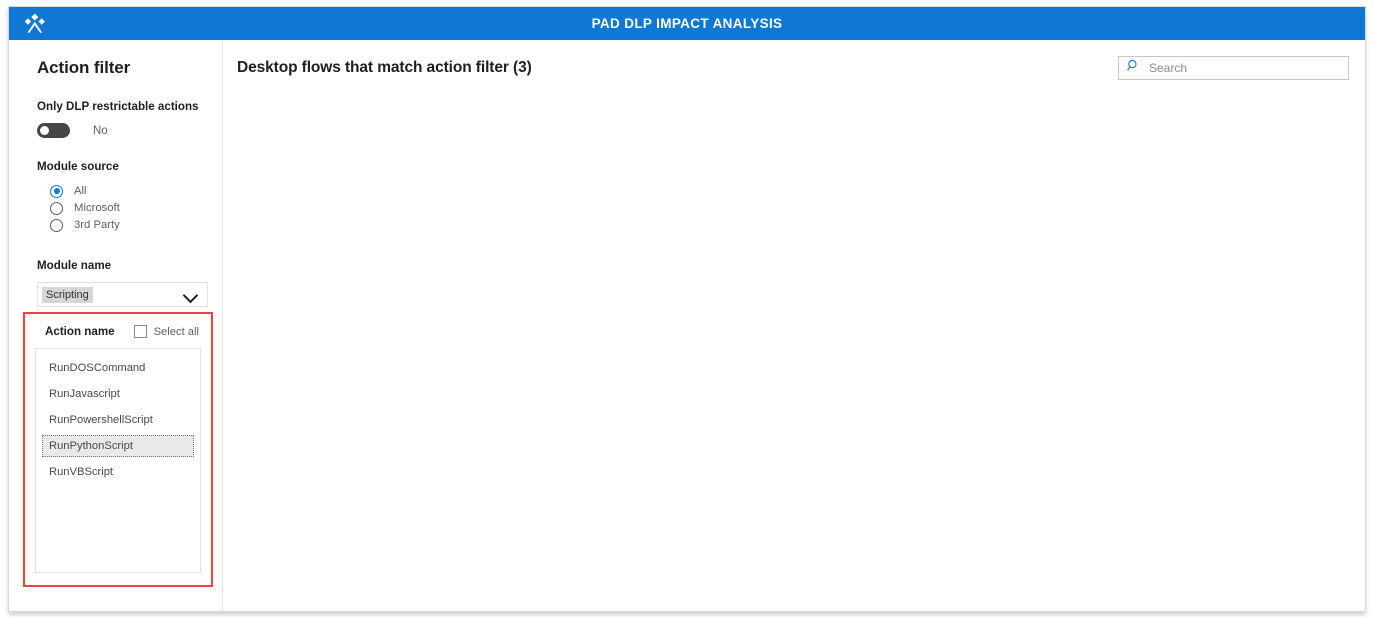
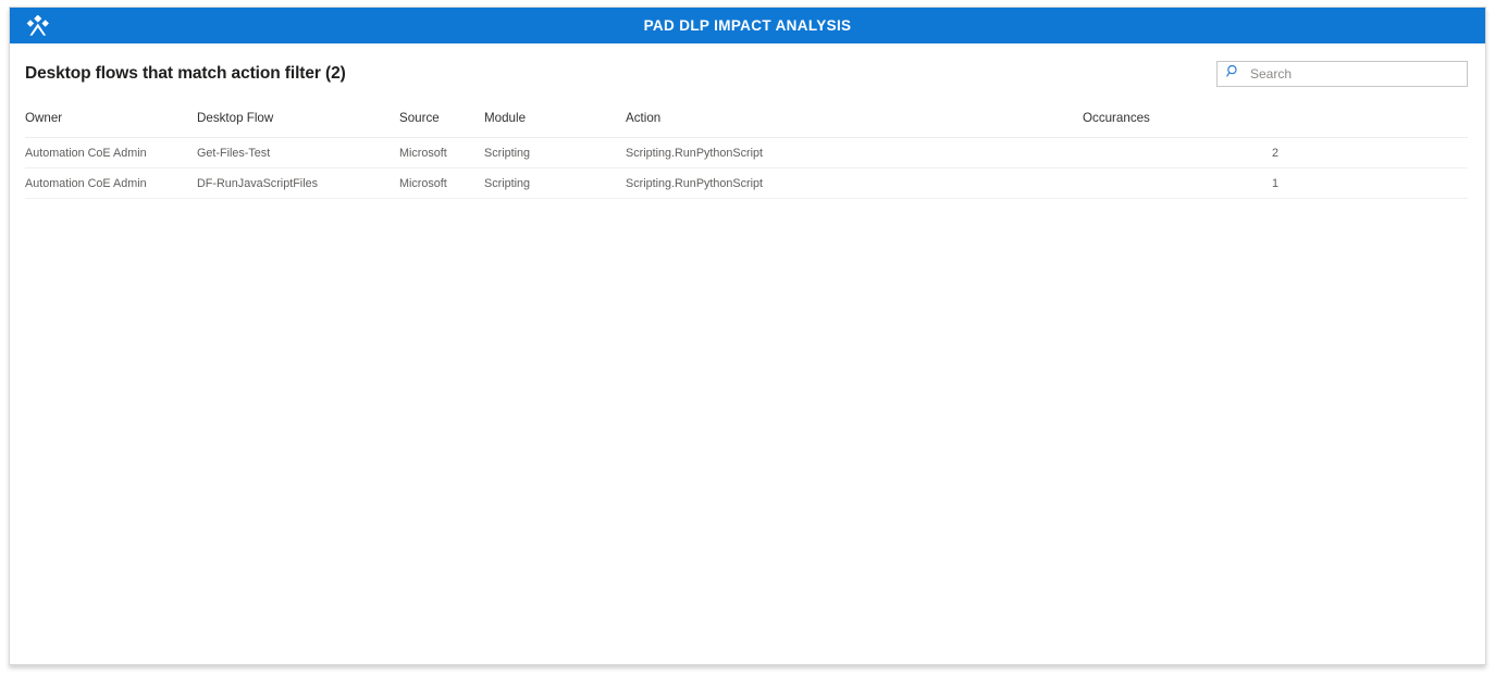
  PAD DLP IMPACT ANALYSIS
- Action filter
- Only DLP restrictable actions
- No
- Module source
- All
- Microsoft
- 3rd Party
- Module name
- Scripting
- Action name
- Select all
- RunDOSCommand
- RunJavascript
- RunPowershellScript
- RunPythonScript
- RunVBScript
- Desktop flows that match action filter (3)
+ Desktop flows that match action filter (2)
  Search
+ Owner	Desktop Flow	Source	Module	Action	Occurances
+ Automation CoE Admin	Get-Files-Test	Microsoft	Scripting	Scripting.RunPythonScript	2
+ Automation CoE Admin	DF-RunJavaScriptFiles	Microsoft	Scripting	Scripting.RunPythonScript	1
